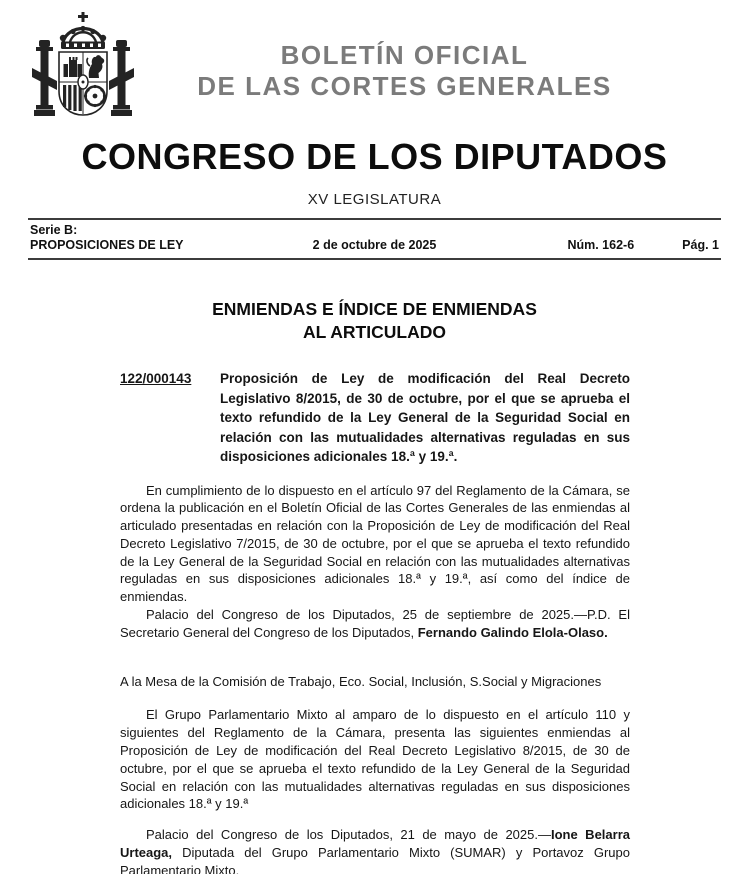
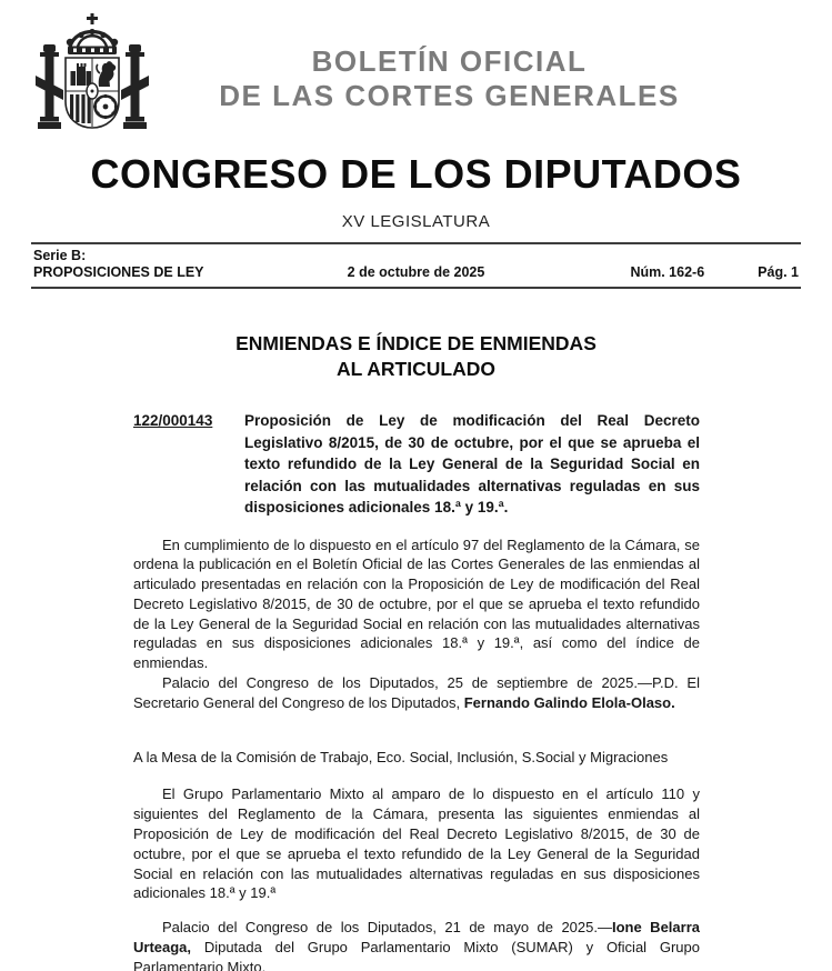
  BOLETÍN OFICIAL
  DE LAS CORTES GENERALES
  CONGRESO DE LOS DIPUTADOS
  XV LEGISLATURA
  Serie B:
  PROPOSICIONES DE LEY
  2 de octubre de 2025
  Núm. 162-6
  Pág. 1
  ENMIENDAS E ÍNDICE DE ENMIENDAS
  AL ARTICULADO
  122/000143
  Proposición de Ley de modificación del Real Decreto Legislativo 8/2015, de 30 de octubre, por el que se aprueba el texto refundido de la Ley General de la Seguridad Social en relación con las mutualidades alternativas reguladas en sus disposiciones adicionales 18.ª y 19.ª.
- En cumplimiento de lo dispuesto en el artículo 97 del Reglamento de la Cámara, se ordena la publicación en el Boletín Oficial de las Cortes Generales de las enmiendas al articulado presentadas en relación con la Proposición de Ley de modificación del Real Decreto Legislativo 7/2015, de 30 de octubre, por el que se aprueba el texto refundido de la Ley General de la Seguridad Social en relación con las mutualidades alternativas reguladas en sus disposiciones adicionales 18.ª y 19.ª, así como del índice de enmiendas.
+ En cumplimiento de lo dispuesto en el artículo 97 del Reglamento de la Cámara, se ordena la publicación en el Boletín Oficial de las Cortes Generales de las enmiendas al articulado presentadas en relación con la Proposición de Ley de modificación del Real Decreto Legislativo 8/2015, de 30 de octubre, por el que se aprueba el texto refundido de la Ley General de la Seguridad Social en relación con las mutualidades alternativas reguladas en sus disposiciones adicionales 18.ª y 19.ª, así como del índice de enmiendas.
  Palacio del Congreso de los Diputados, 25 de septiembre de 2025.—P.D. El Secretario General del Congreso de los Diputados, Fernando Galindo Elola-Olaso.
  A la Mesa de la Comisión de Trabajo, Eco. Social, Inclusión, S.Social y Migraciones
  El Grupo Parlamentario Mixto al amparo de lo dispuesto en el artículo 110 y siguientes del Reglamento de la Cámara, presenta las siguientes enmiendas al Proposición de Ley de modificación del Real Decreto Legislativo 8/2015, de 30 de octubre, por el que se aprueba el texto refundido de la Ley General de la Seguridad Social en relación con las mutualidades alternativas reguladas en sus disposiciones adicionales 18.ª y 19.ª
- Palacio del Congreso de los Diputados, 21 de mayo de 2025.—Ione Belarra Urteaga, Diputada del Grupo Parlamentario Mixto (SUMAR) y Portavoz Grupo Parlamentario Mixto.
+ Palacio del Congreso de los Diputados, 21 de mayo de 2025.—Ione Belarra Urteaga, Diputada del Grupo Parlamentario Mixto (SUMAR) y Oficial Grupo Parlamentario Mixto.
